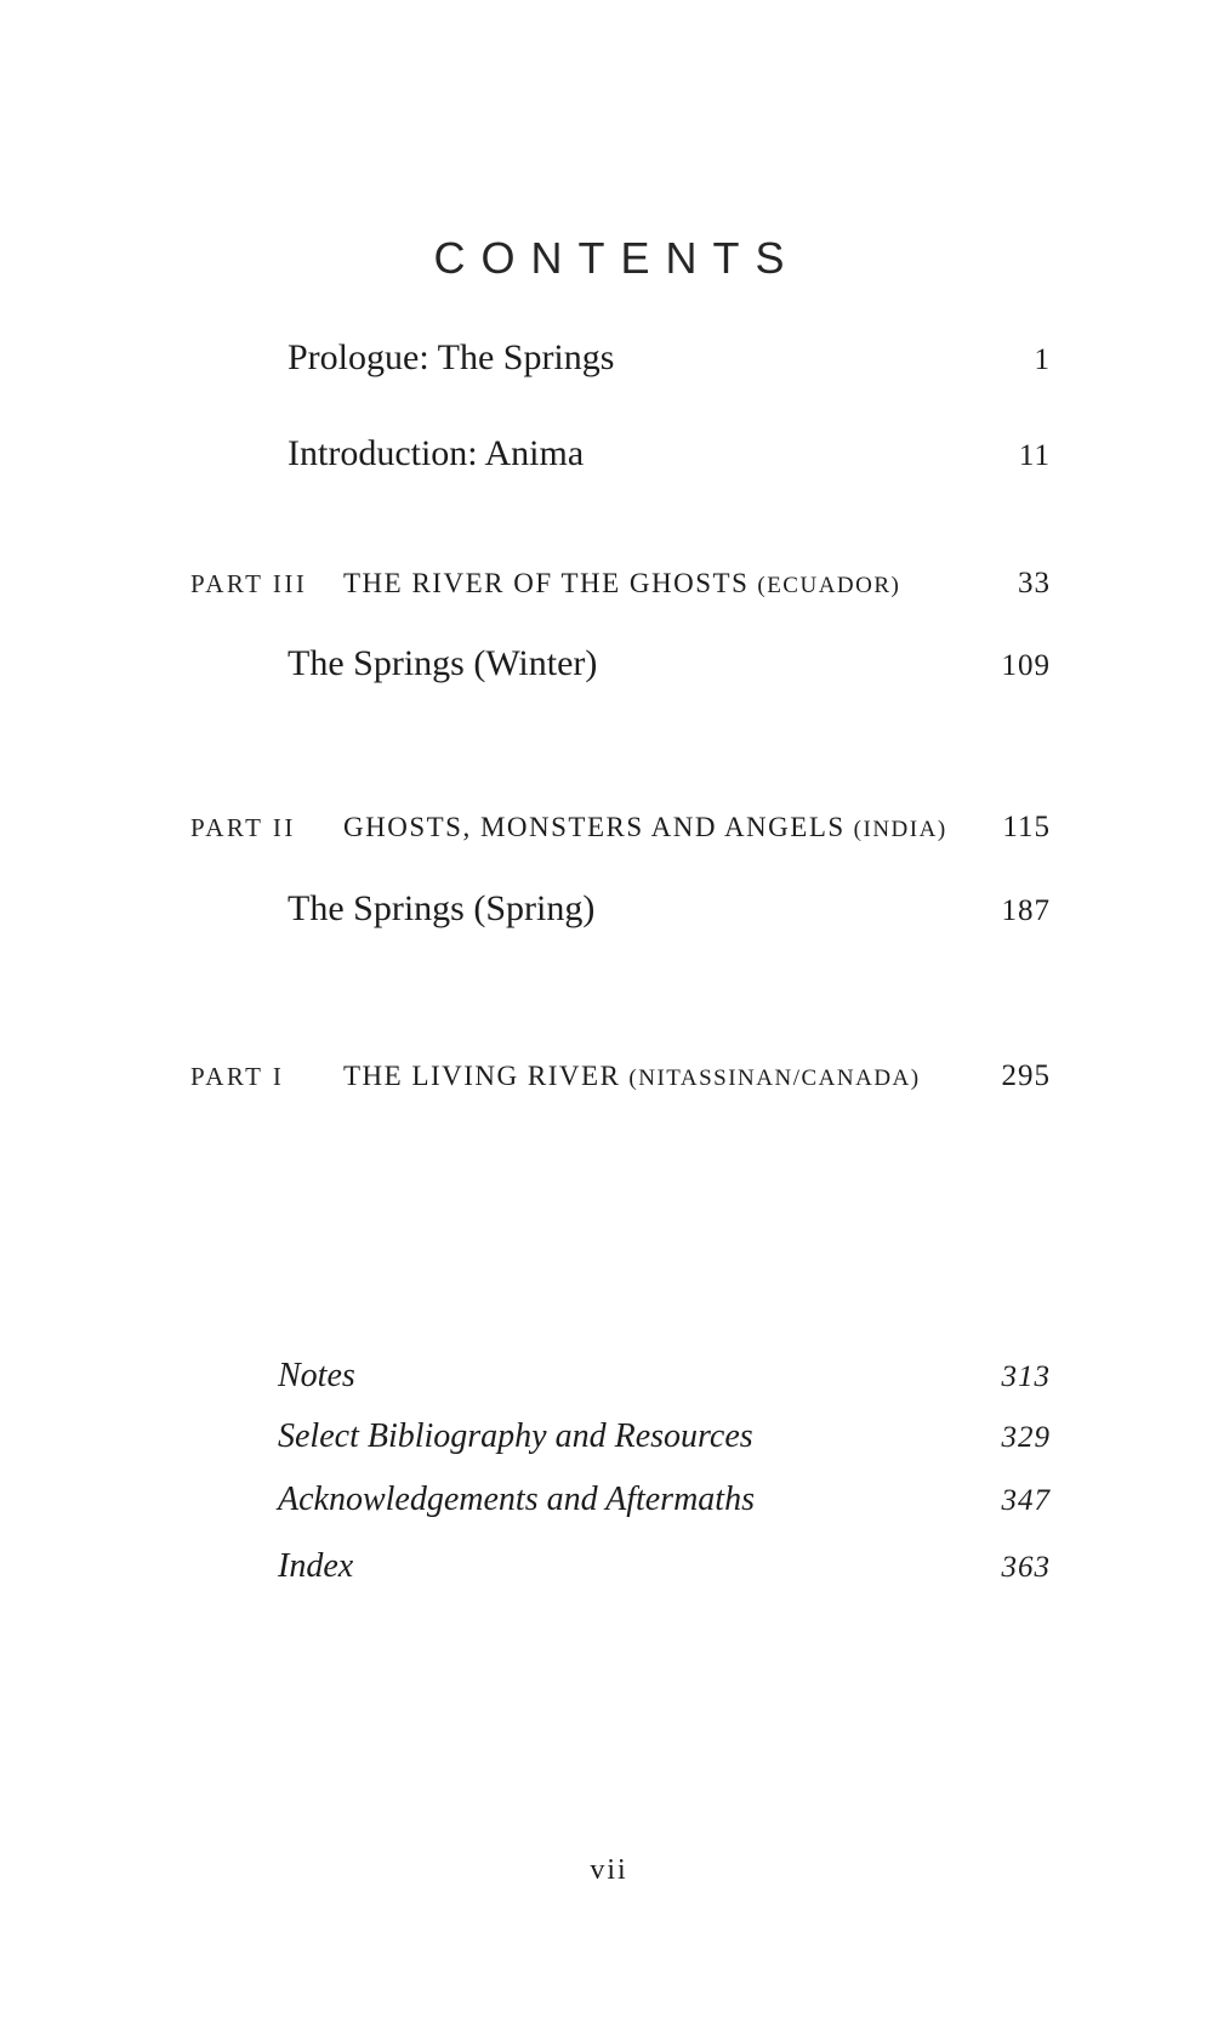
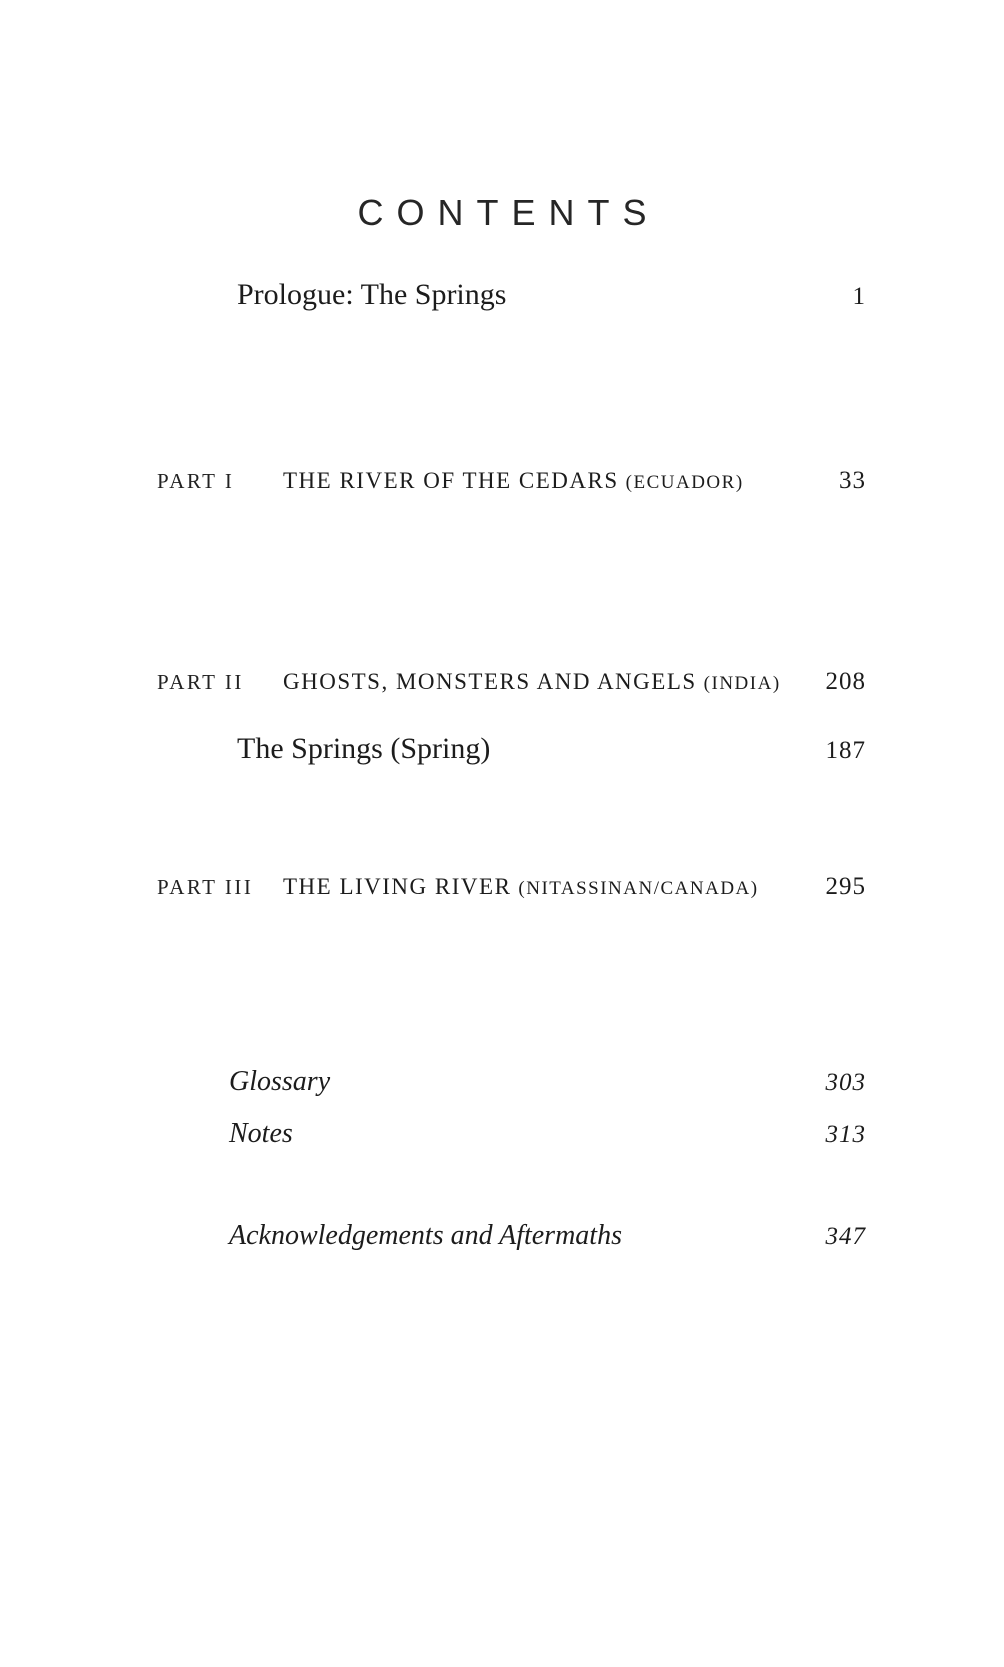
  CONTENTS
  Prologue: The Springs
  1
- Introduction: Anima
- 11
- PART III
+ PART I
- THE RIVER OF THE GHOSTS
+ THE RIVER OF THE CEDARS
  (ECUADOR)
  33
- The Springs (Winter)
- 109
  PART II
  GHOSTS, MONSTERS AND ANGELS
  (INDIA)
- 115
+ 208
  The Springs (Spring)
  187
- PART I
+ PART III
  THE LIVING RIVER
  (NITASSINAN/CANADA)
  295
+ Glossary
+ 303
  Notes
  313
- Select Bibliography and Resources
- 329
  Acknowledgements and Aftermaths
  347
- Index
- 363
- vii
